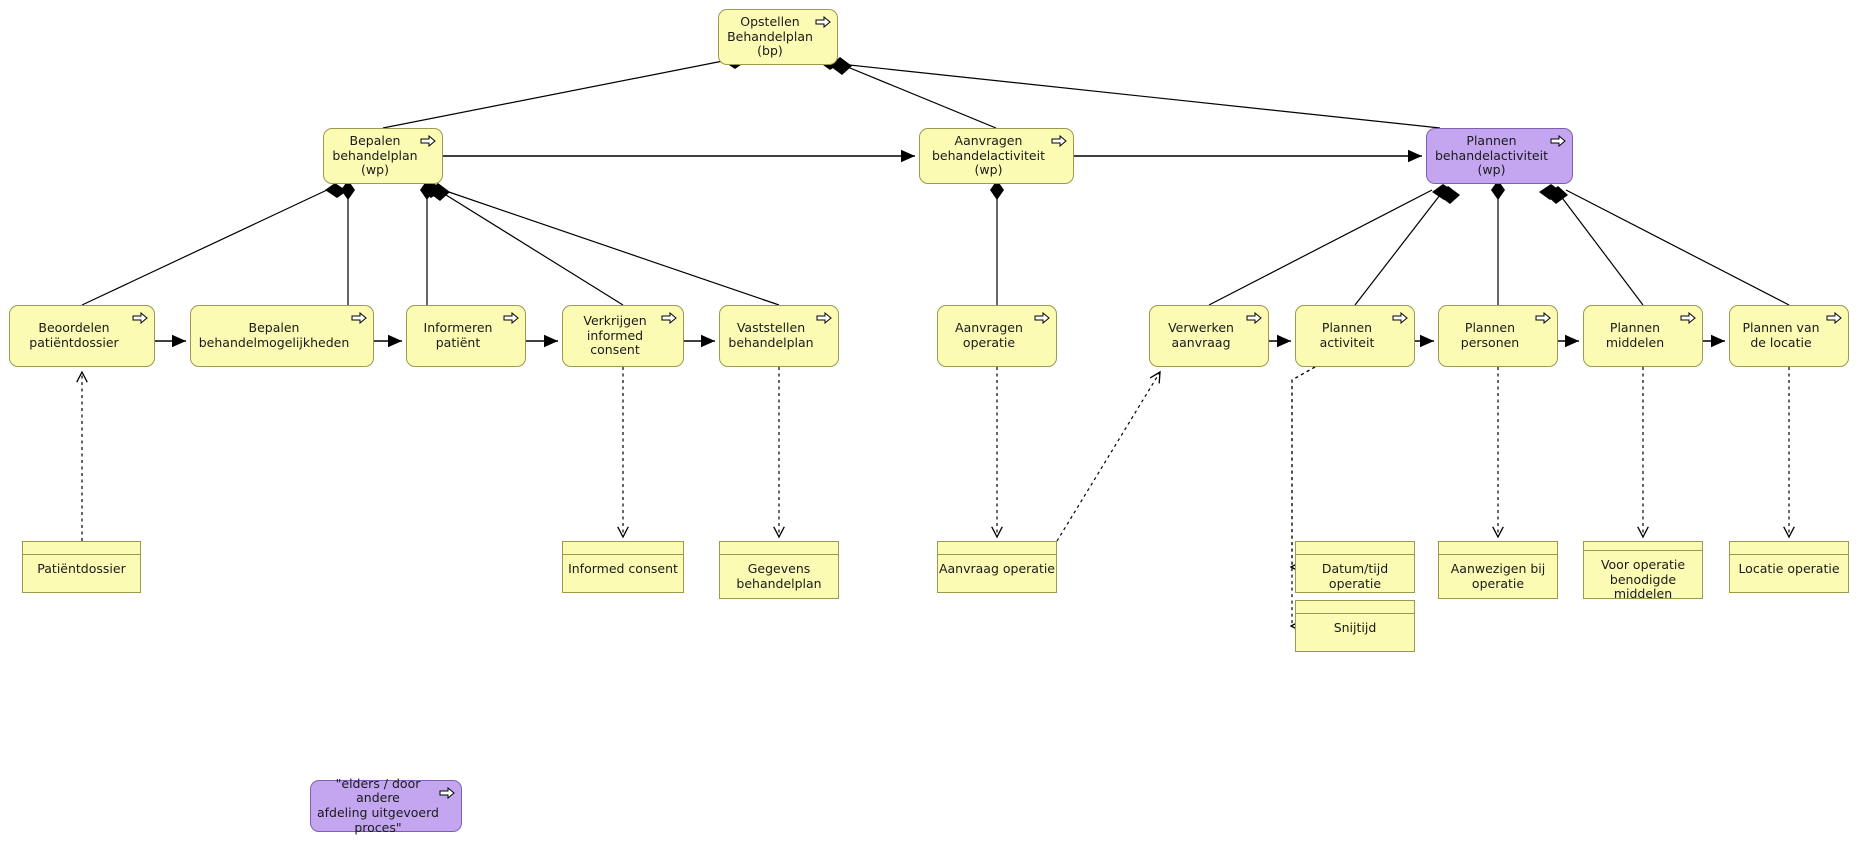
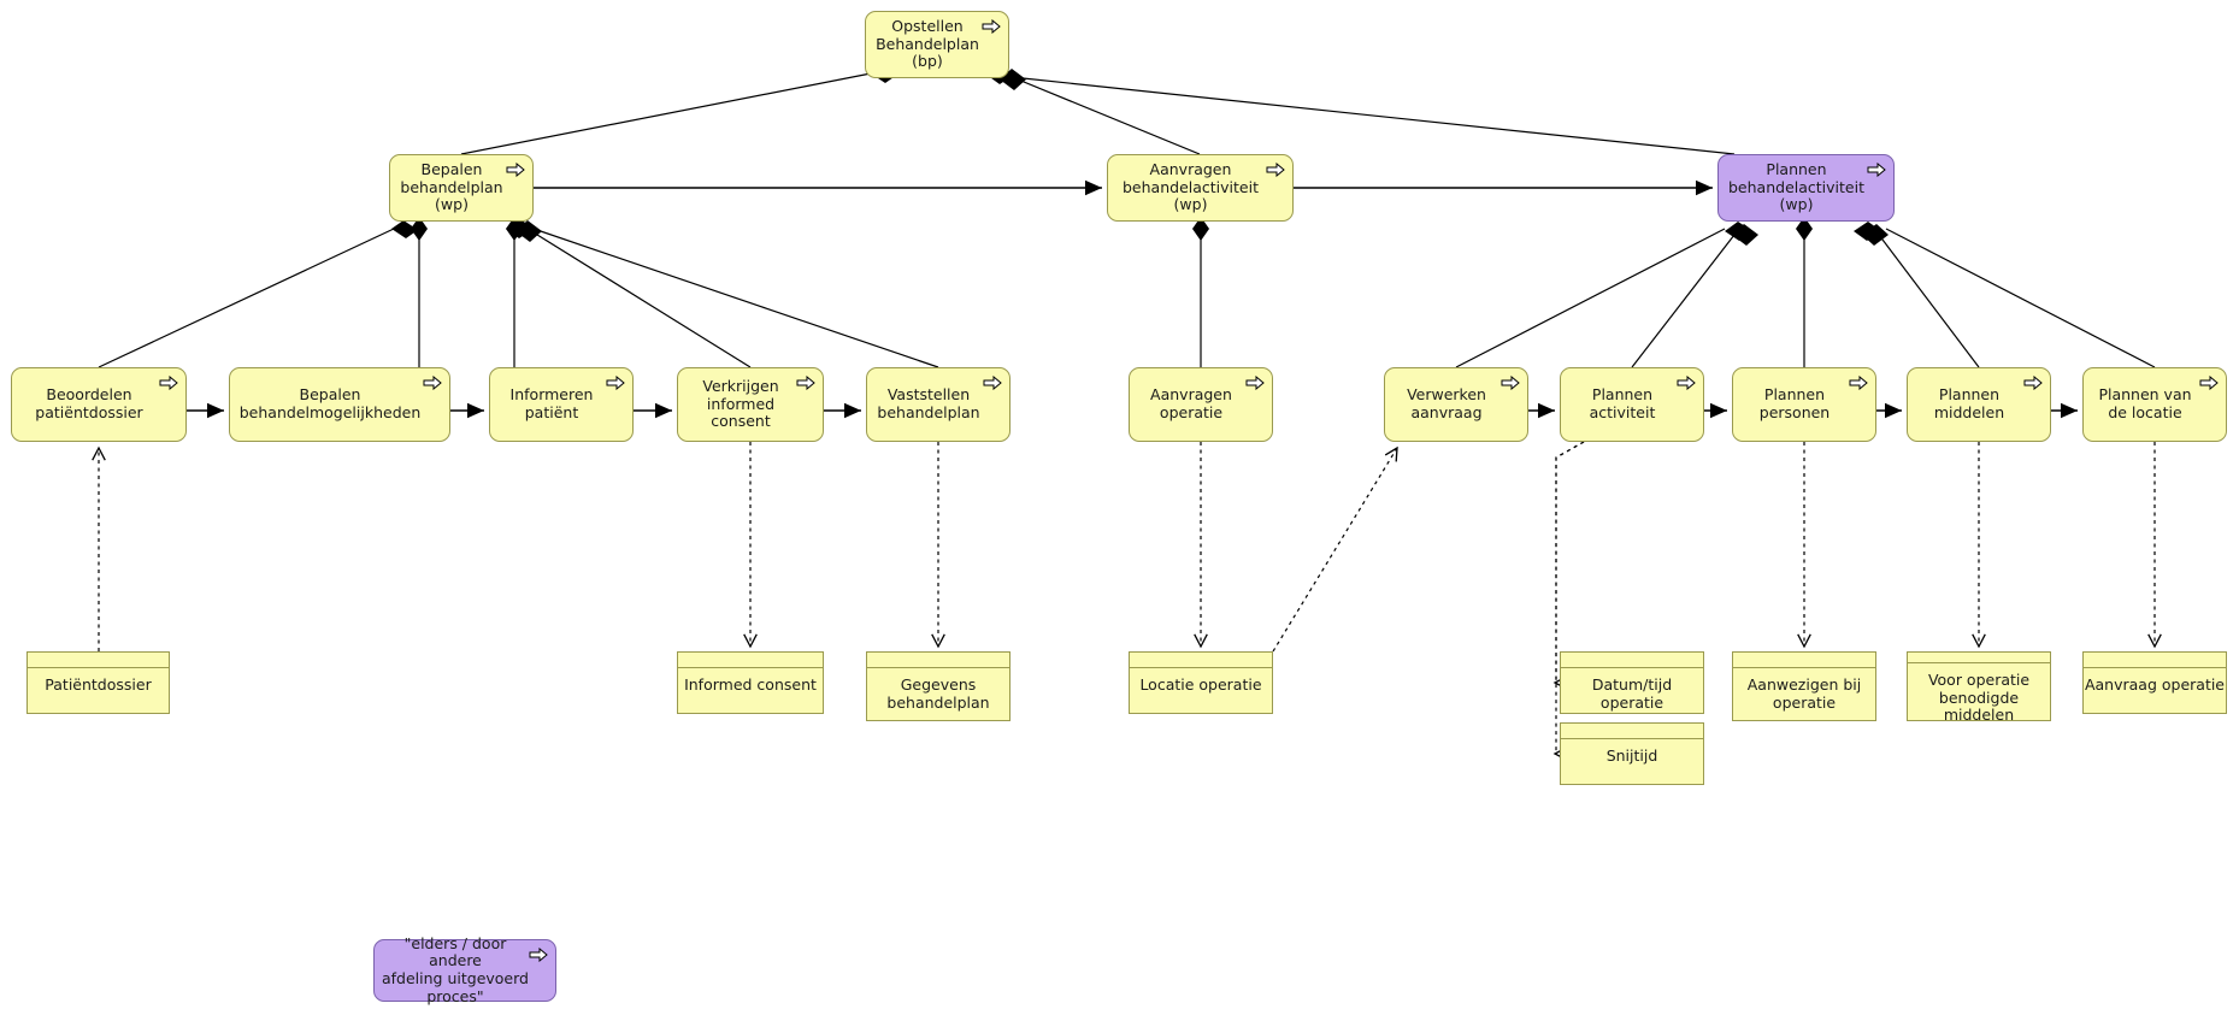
  Opstellen
  Behandelplan
  (bp)
  Bepalen
  behandelplan
  (wp)
  Aanvragen
  behandelactiviteit
  (wp)
  Plannen
  behandelactiviteit
  (wp)
  Beoordelen
  patiëntdossier
  Bepalen
  behandelmogelijkheden
  Informeren
  patiënt
  Verkrijgen
  informed
  consent
  Vaststellen
  behandelplan
  Aanvragen
  operatie
  Verwerken
  aanvraag
  Plannen
  activiteit
  Plannen
  personen
  Plannen
  middelen
  Plannen van
  de locatie
  Patiëntdossier
  Informed consent
  Gegevens
  behandelplan
- Aanvraag operatie
+ Locatie operatie
  Datum/tijd operatie
  Snijtijd
  Aanwezigen bij
  operatie
  Voor operatie
  benodigde middelen
- Locatie operatie
+ Aanvraag operatie
  "elders / door andere
  afdeling uitgevoerd
  proces"
